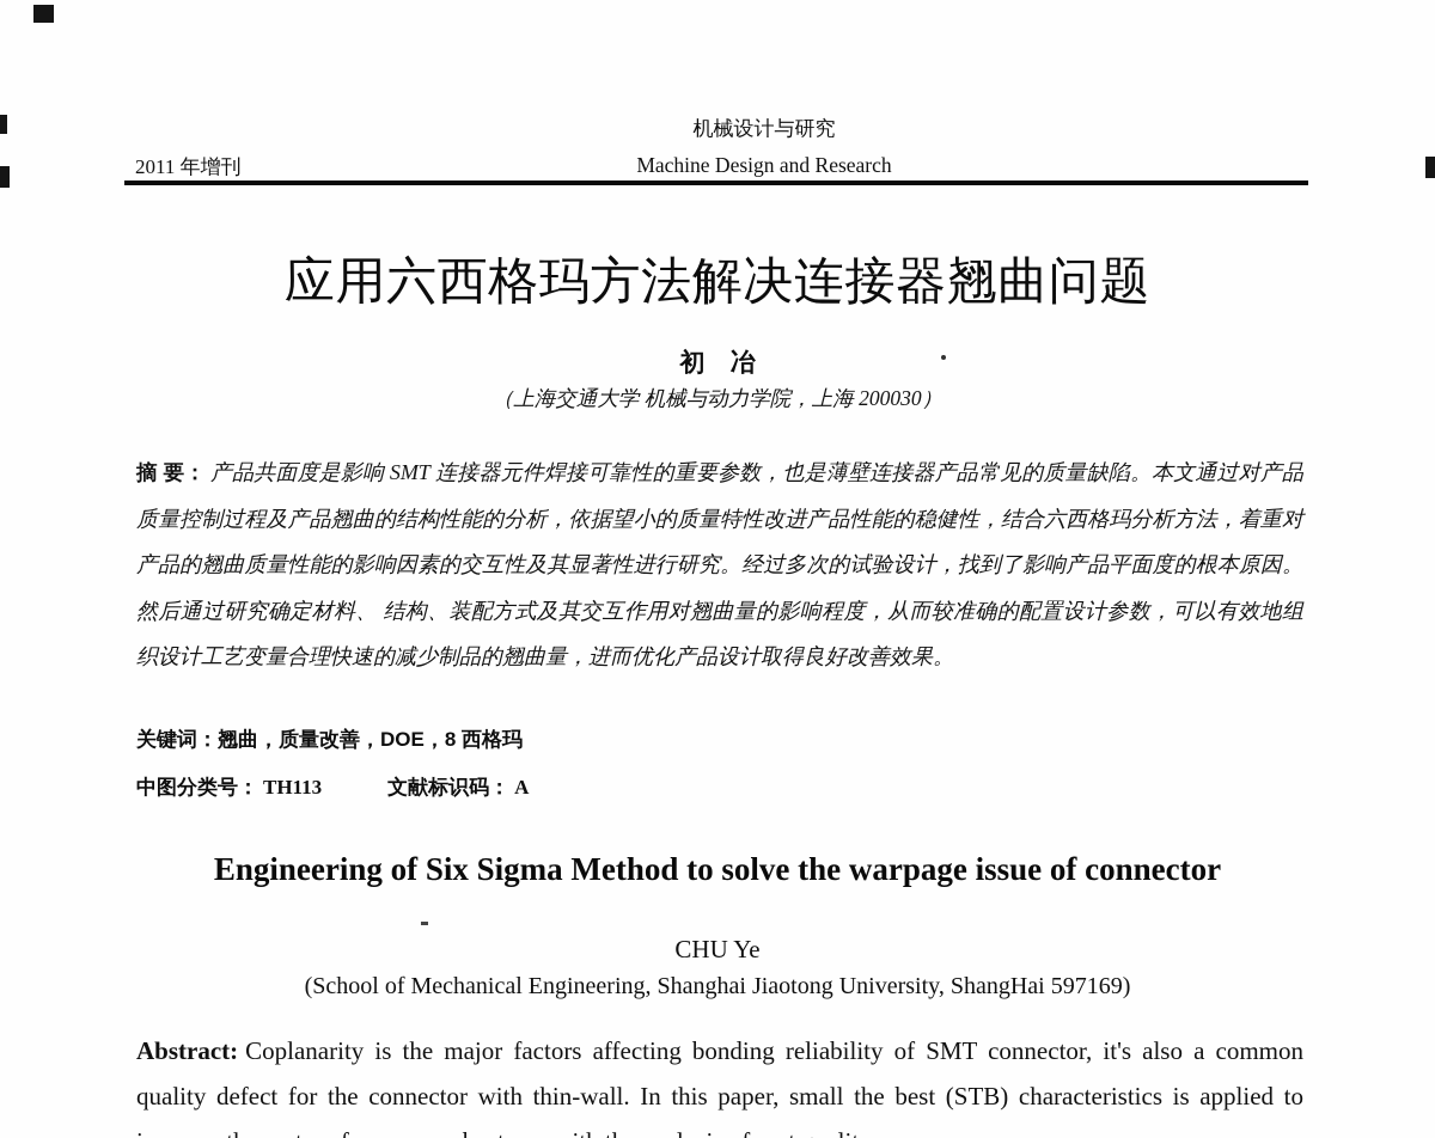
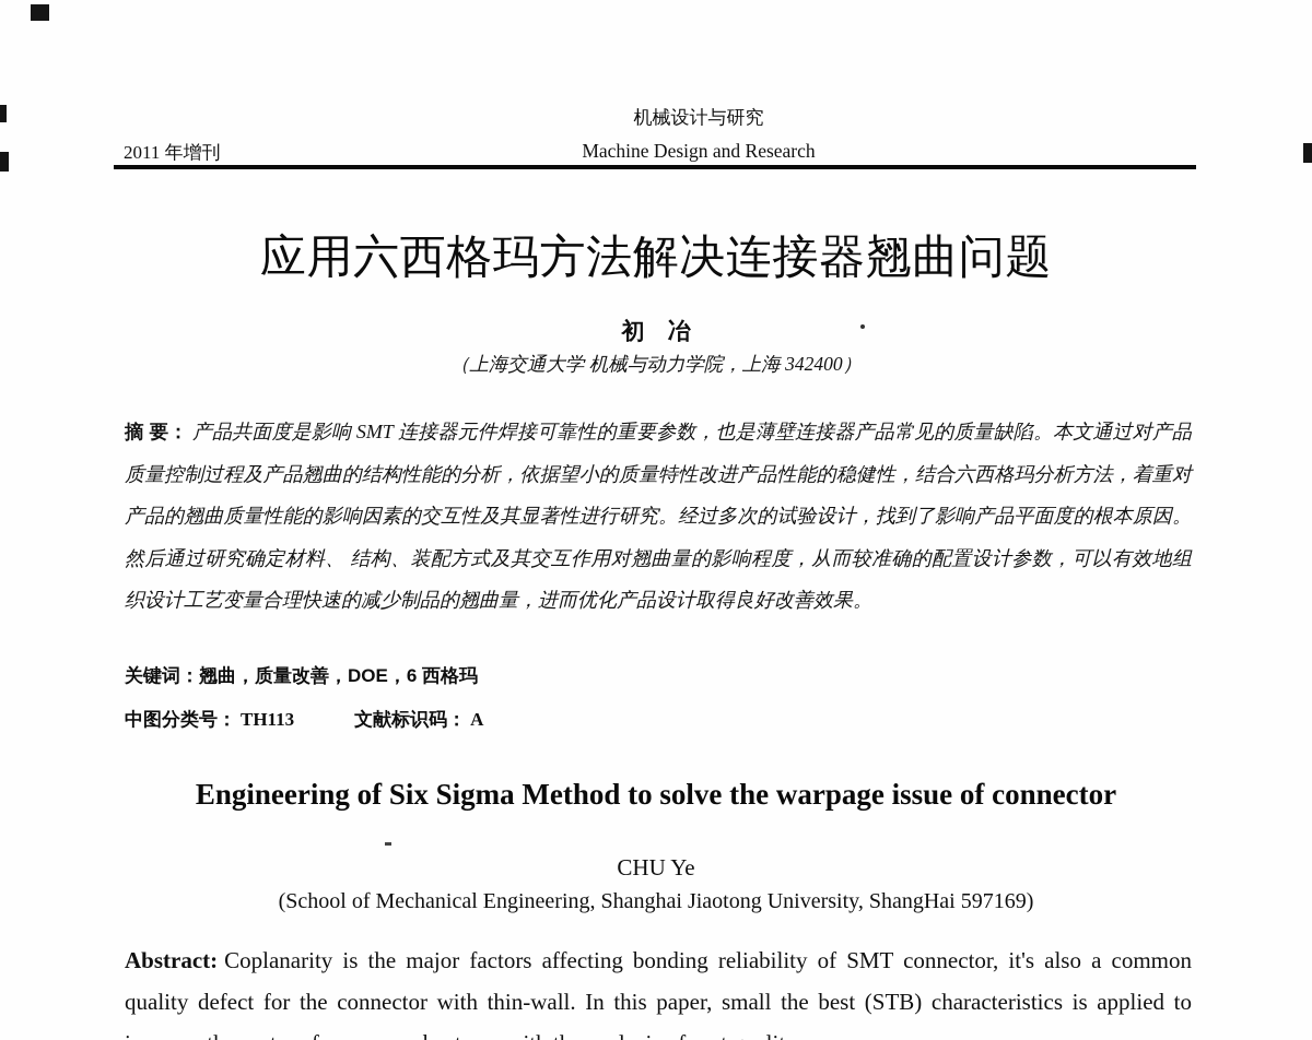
  机械设计与研究
  2011 年增刊
  Machine Design and Research
  应用六西格玛方法解决连接器翘曲问题
  初 冶
- （上海交通大学 机械与动力学院，上海 200030）
+ （上海交通大学 机械与动力学院，上海 342400）
  摘 要： 产品共面度是影响 SMT 连接器元件焊接可靠性的重要参数，也是薄壁连接器产品常见的质量缺陷。本文通过对产品质量控制过程及产品翘曲的结构性能的分析，依据望小的质量特性改进产品性能的稳健性，结合六西格玛分析方法，着重对产品的翘曲质量性能的影响因素的交互性及其显著性进行研究。经过多次的试验设计，找到了影响产品平面度的根本原因。然后通过研究确定材料、 结构、装配方式及其交互作用对翘曲量的影响程度，从而较准确的配置设计参数，可以有效地组织设计工艺变量合理快速的减少制品的翘曲量，进而优化产品设计取得良好改善效果。
- 关键词：翘曲，质量改善，DOE，8 西格玛
+ 关键词：翘曲，质量改善，DOE，6 西格玛
  中图分类号： TH113 文献标识码： A
  Engineering of Six Sigma Method to solve the warpage issue of connector
  CHU Ye
  (School of Mechanical Engineering, Shanghai Jiaotong University, ShangHai 597169)
  Abstract: Coplanarity is the major factors affecting bonding reliability of SMT connector, it's also a common quality defect for the connector with thin-wall. In this paper, small the best (STB) characteristics is applied to
